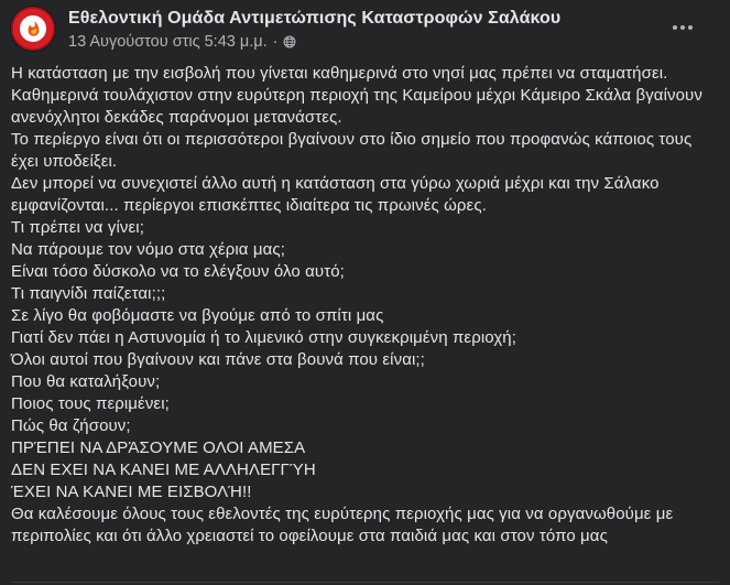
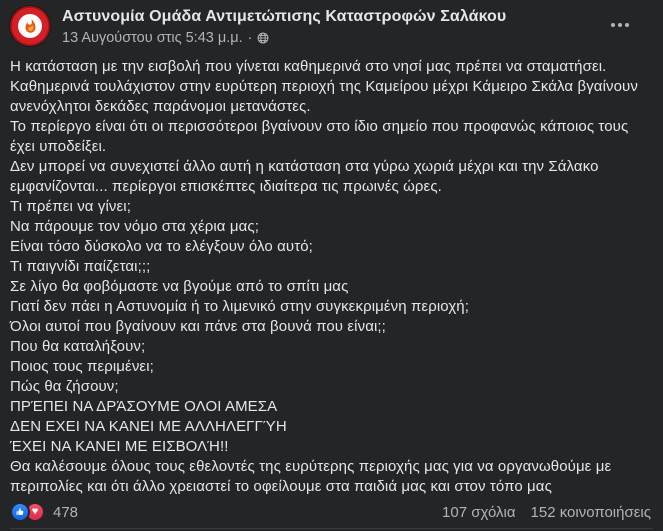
- Εθελοντική Ομάδα Αντιμετώπισης Καταστροφών Σαλάκου
+ Αστυνομία Ομάδα Αντιμετώπισης Καταστροφών Σαλάκου
  13 Αυγούστου στις 5:43 μ.μ.
  ·
  Η κατάσταση με την εισβολή που γίνεται καθημερινά στο νησί μας πρέπει να σταματήσει.
  Καθημερινά τουλάχιστον στην ευρύτερη περιοχή της Καμείρου μέχρι Κάμειρο Σκάλα βγαίνουν
  ανενόχλητοι δεκάδες παράνομοι μετανάστες.
  Το περίεργο είναι ότι οι περισσότεροι βγαίνουν στο ίδιο σημείο που προφανώς κάποιος τους
  έχει υποδείξει.
  Δεν μπορεί να συνεχιστεί άλλο αυτή η κατάσταση στα γύρω χωριά μέχρι και την Σάλακο
  εμφανίζονται... περίεργοι επισκέπτες ιδιαίτερα τις πρωινές ώρες.
  Τι πρέπει να γίνει;
  Να πάρουμε τον νόμο στα χέρια μας;
  Είναι τόσο δύσκολο να το ελέγξουν όλο αυτό;
  Τι παιγνίδι παίζεται;;;
  Σε λίγο θα φοβόμαστε να βγούμε από το σπίτι μας
  Γιατί δεν πάει η Αστυνομία ή το λιμενικό στην συγκεκριμένη περιοχή;
  Όλοι αυτοί που βγαίνουν και πάνε στα βουνά που είναι;;
  Που θα καταλήξουν;
  Ποιος τους περιμένει;
  Πώς θα ζήσουν;
  ΠΡΈΠΕΙ ΝΑ ΔΡΆΣΟΥΜΕ ΟΛΟΙ ΑΜΕΣΑ
  ΔΕΝ ΕΧΕΙ ΝΑ ΚΑΝΕΙ ΜΕ ΑΛΛΗΛΕΓΓΎΗ
  ΈΧΕΙ ΝΑ ΚΑΝΕΙ ΜΕ ΕΙΣΒΟΛΉ!!
  Θα καλέσουμε όλους τους εθελοντές της ευρύτερης περιοχής μας για να οργανωθούμε με
  περιπολίες και ότι άλλο χρειαστεί το οφείλουμε στα παιδιά μας και στον τόπο μας
+ ♥
+ 478
+ 107 σχόλια
+ 152 κοινοποιήσεις
